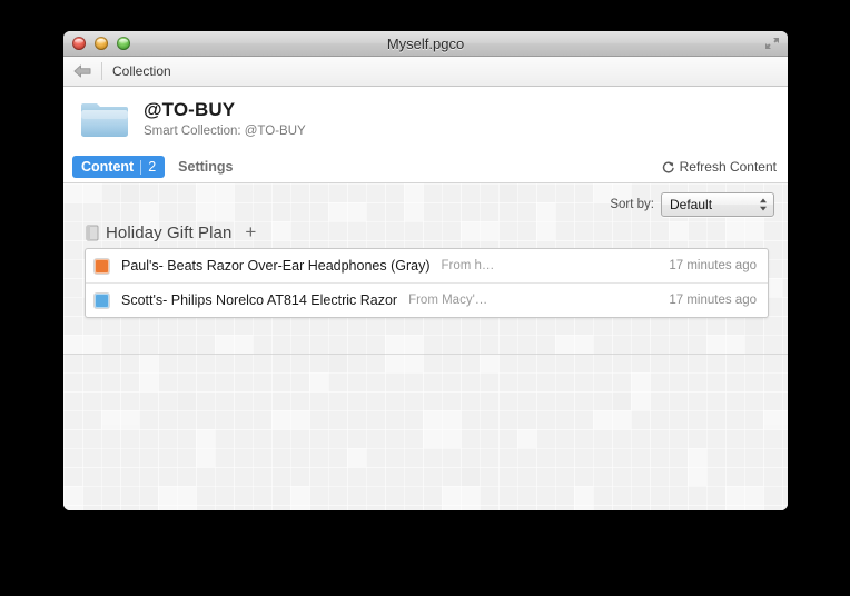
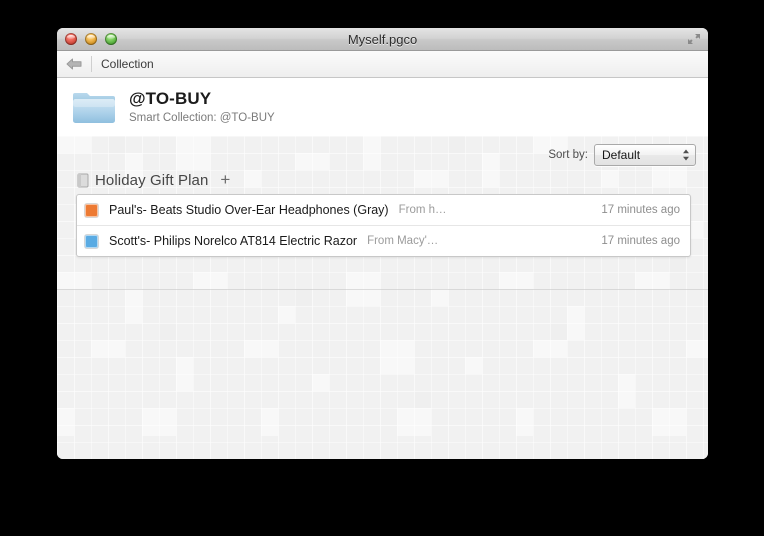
  Myself.pgco
  Collection
  @TO-BUY
  Smart Collection: @TO-BUY
- Content
- 2
- Settings
- Refresh Content
  Sort by:
  Default
  Holiday Gift Plan
  +
- Paul's- Beats Razor Over-Ear Headphones (Gray)
+ Paul's- Beats Studio Over-Ear Headphones (Gray)
  From h…
  17 minutes ago
  Scott's- Philips Norelco AT814 Electric Razor
  From Macy'…
  17 minutes ago
